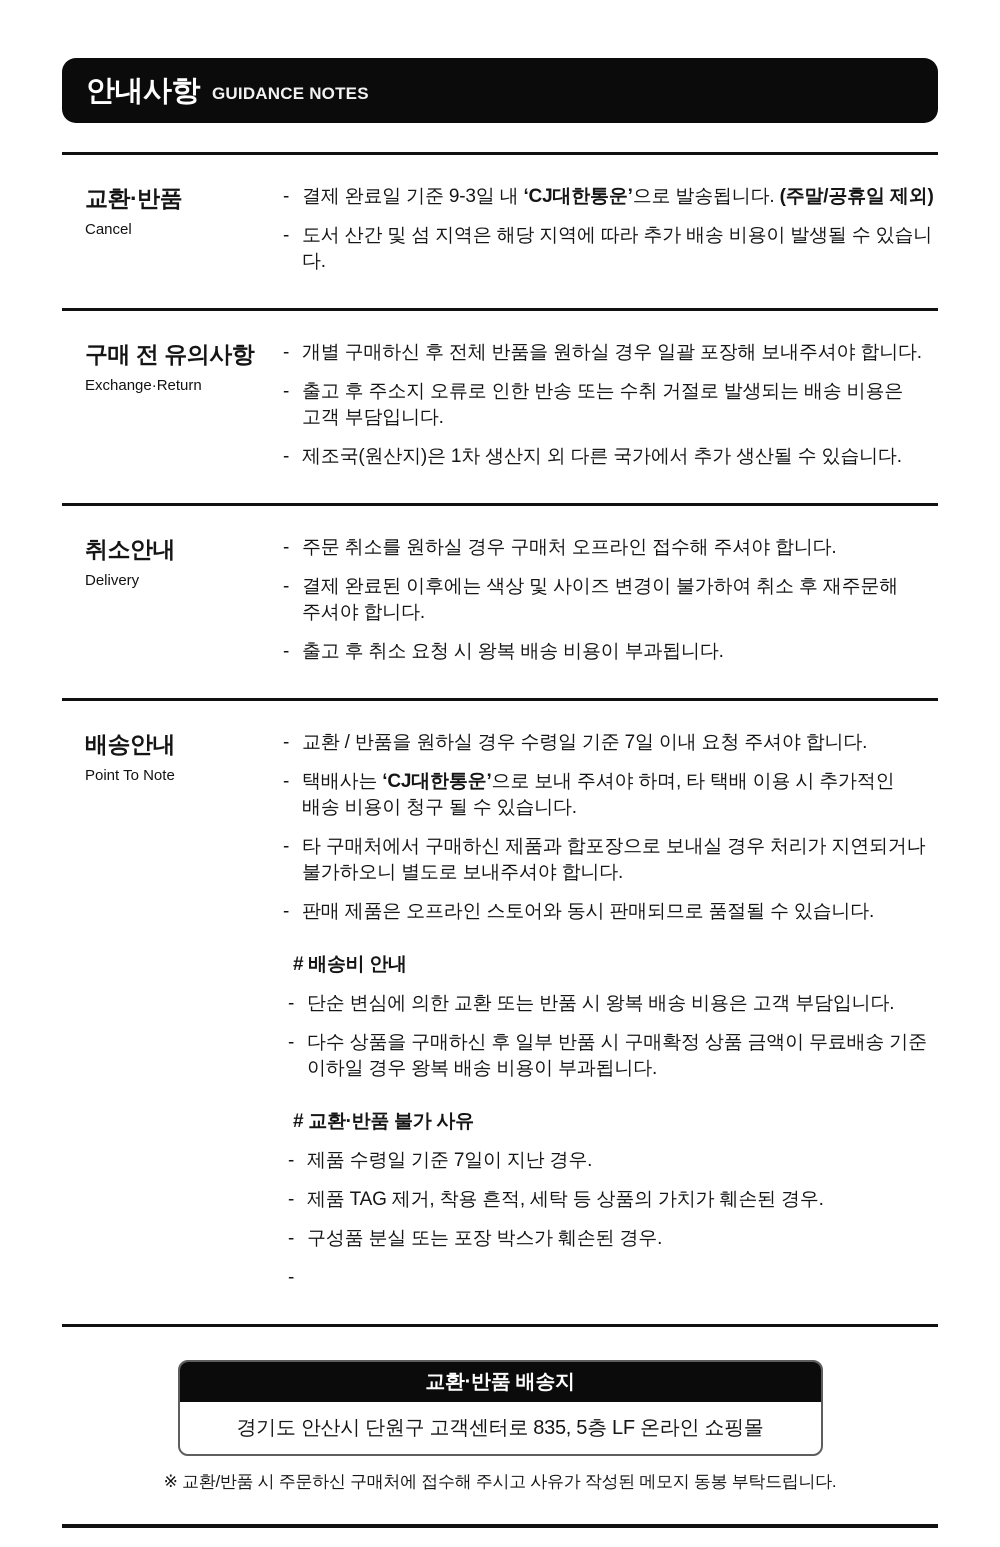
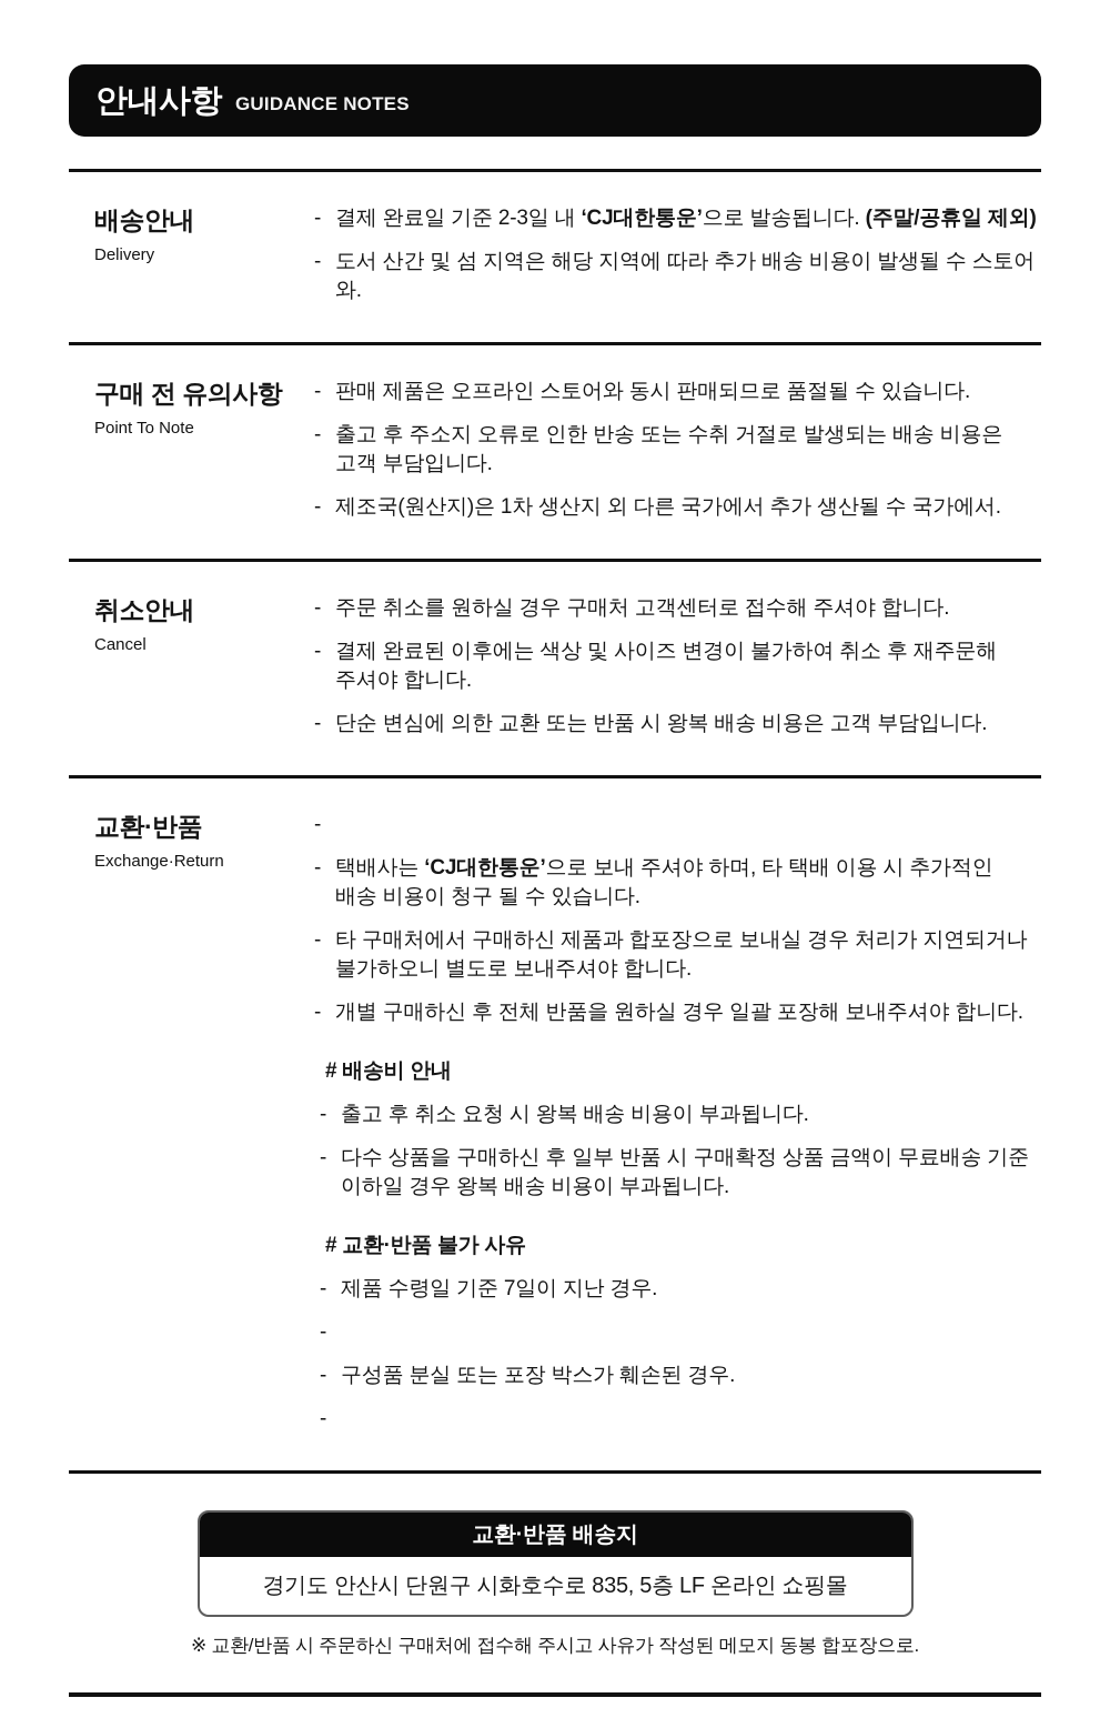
  안내사항
  GUIDANCE NOTES
- 교환·반품
+ 배송안내
- Cancel
+ Delivery
  -
- 결제 완료일 기준 9-3일 내 ‘CJ대한통운’으로 발송됩니다. (주말/공휴일 제외)
+ 결제 완료일 기준 2-3일 내 ‘CJ대한통운’으로 발송됩니다. (주말/공휴일 제외)
  -
- 도서 산간 및 섬 지역은 해당 지역에 따라 추가 배송 비용이 발생될 수 있습니다.
+ 도서 산간 및 섬 지역은 해당 지역에 따라 추가 배송 비용이 발생될 수 스토어와.
  구매 전 유의사항
- Exchange·Return
+ Point To Note
  -
- 개별 구매하신 후 전체 반품을 원하실 경우 일괄 포장해 보내주셔야 합니다.
+ 판매 제품은 오프라인 스토어와 동시 판매되므로 품절될 수 있습니다.
  -
  출고 후 주소지 오류로 인한 반송 또는 수취 거절로 발생되는 배송 비용은
  고객 부담입니다.
  -
- 제조국(원산지)은 1차 생산지 외 다른 국가에서 추가 생산될 수 있습니다.
+ 제조국(원산지)은 1차 생산지 외 다른 국가에서 추가 생산될 수 국가에서.
  취소안내
- Delivery
+ Cancel
  -
- 주문 취소를 원하실 경우 구매처 오프라인 접수해 주셔야 합니다.
+ 주문 취소를 원하실 경우 구매처 고객센터로 접수해 주셔야 합니다.
  -
  결제 완료된 이후에는 색상 및 사이즈 변경이 불가하여 취소 후 재주문해
  주셔야 합니다.
  -
- 출고 후 취소 요청 시 왕복 배송 비용이 부과됩니다.
+ 단순 변심에 의한 교환 또는 반품 시 왕복 배송 비용은 고객 부담입니다.
- 배송안내
+ 교환·반품
- Point To Note
+ Exchange·Return
  -
- 교환 / 반품을 원하실 경우 수령일 기준 7일 이내 요청 주셔야 합니다.
  -
  택배사는 ‘CJ대한통운’으로 보내 주셔야 하며, 타 택배 이용 시 추가적인
  배송 비용이 청구 될 수 있습니다.
  -
  타 구매처에서 구매하신 제품과 합포장으로 보내실 경우 처리가 지연되거나
  불가하오니 별도로 보내주셔야 합니다.
  -
- 판매 제품은 오프라인 스토어와 동시 판매되므로 품절될 수 있습니다.
+ 개별 구매하신 후 전체 반품을 원하실 경우 일괄 포장해 보내주셔야 합니다.
  # 배송비 안내
  -
- 단순 변심에 의한 교환 또는 반품 시 왕복 배송 비용은 고객 부담입니다.
+ 출고 후 취소 요청 시 왕복 배송 비용이 부과됩니다.
  -
  다수 상품을 구매하신 후 일부 반품 시 구매확정 상품 금액이 무료배송 기준
  이하일 경우 왕복 배송 비용이 부과됩니다.
  # 교환·반품 불가 사유
  -
  제품 수령일 기준 7일이 지난 경우.
  -
- 제품 TAG 제거, 착용 흔적, 세탁 등 상품의 가치가 훼손된 경우.
  -
  구성품 분실 또는 포장 박스가 훼손된 경우.
  -
  교환·반품 배송지
- 경기도 안산시 단원구 고객센터로 835, 5층 LF 온라인 쇼핑몰
+ 경기도 안산시 단원구 시화호수로 835, 5층 LF 온라인 쇼핑몰
- ※ 교환/반품 시 주문하신 구매처에 접수해 주시고 사유가 작성된 메모지 동봉 부탁드립니다.
+ ※ 교환/반품 시 주문하신 구매처에 접수해 주시고 사유가 작성된 메모지 동봉 합포장으로.
